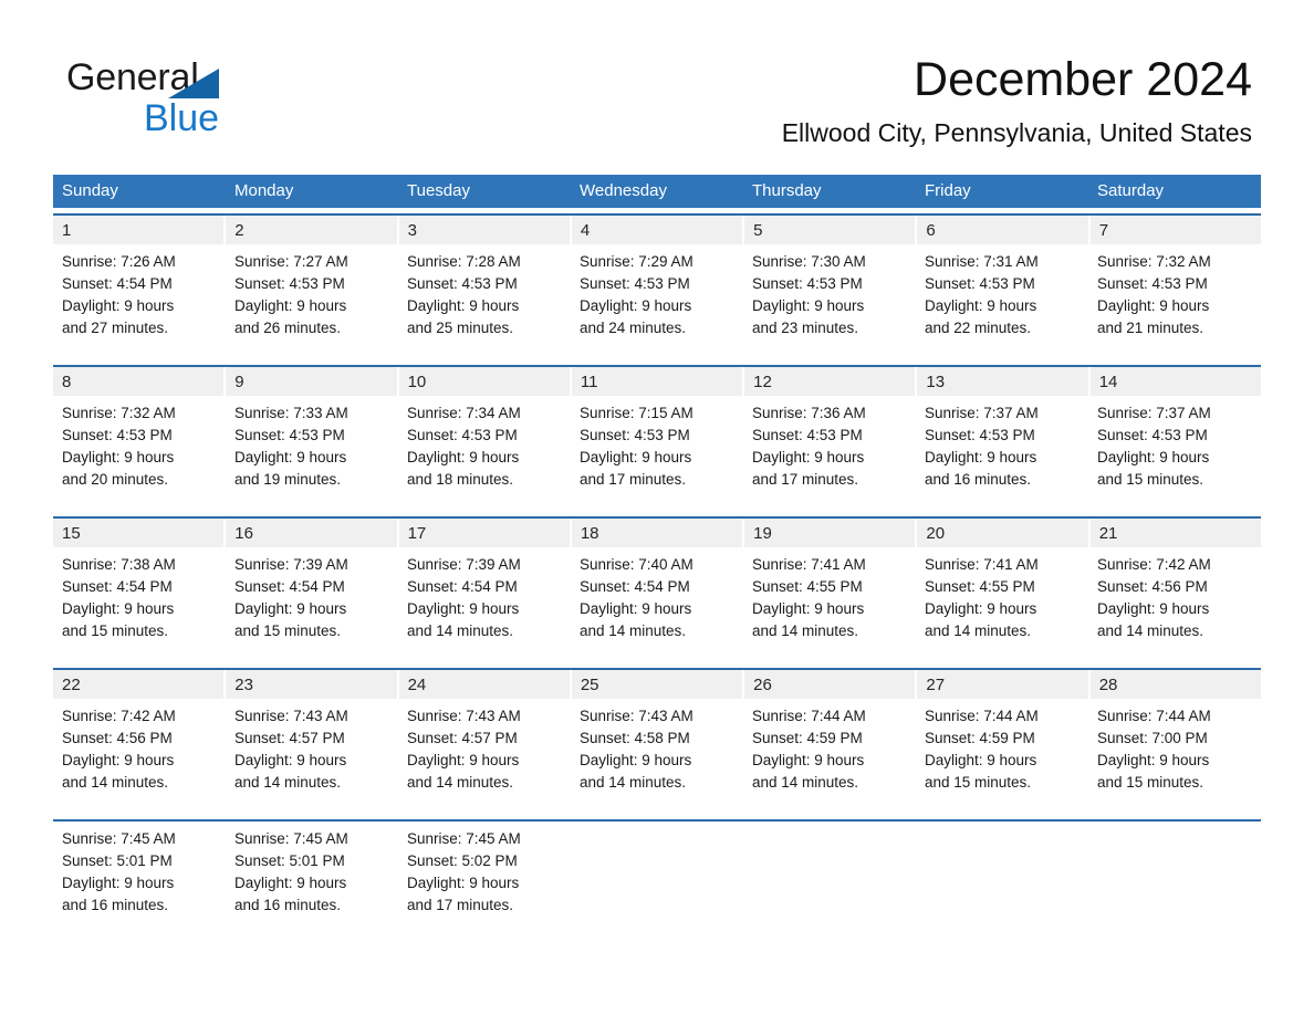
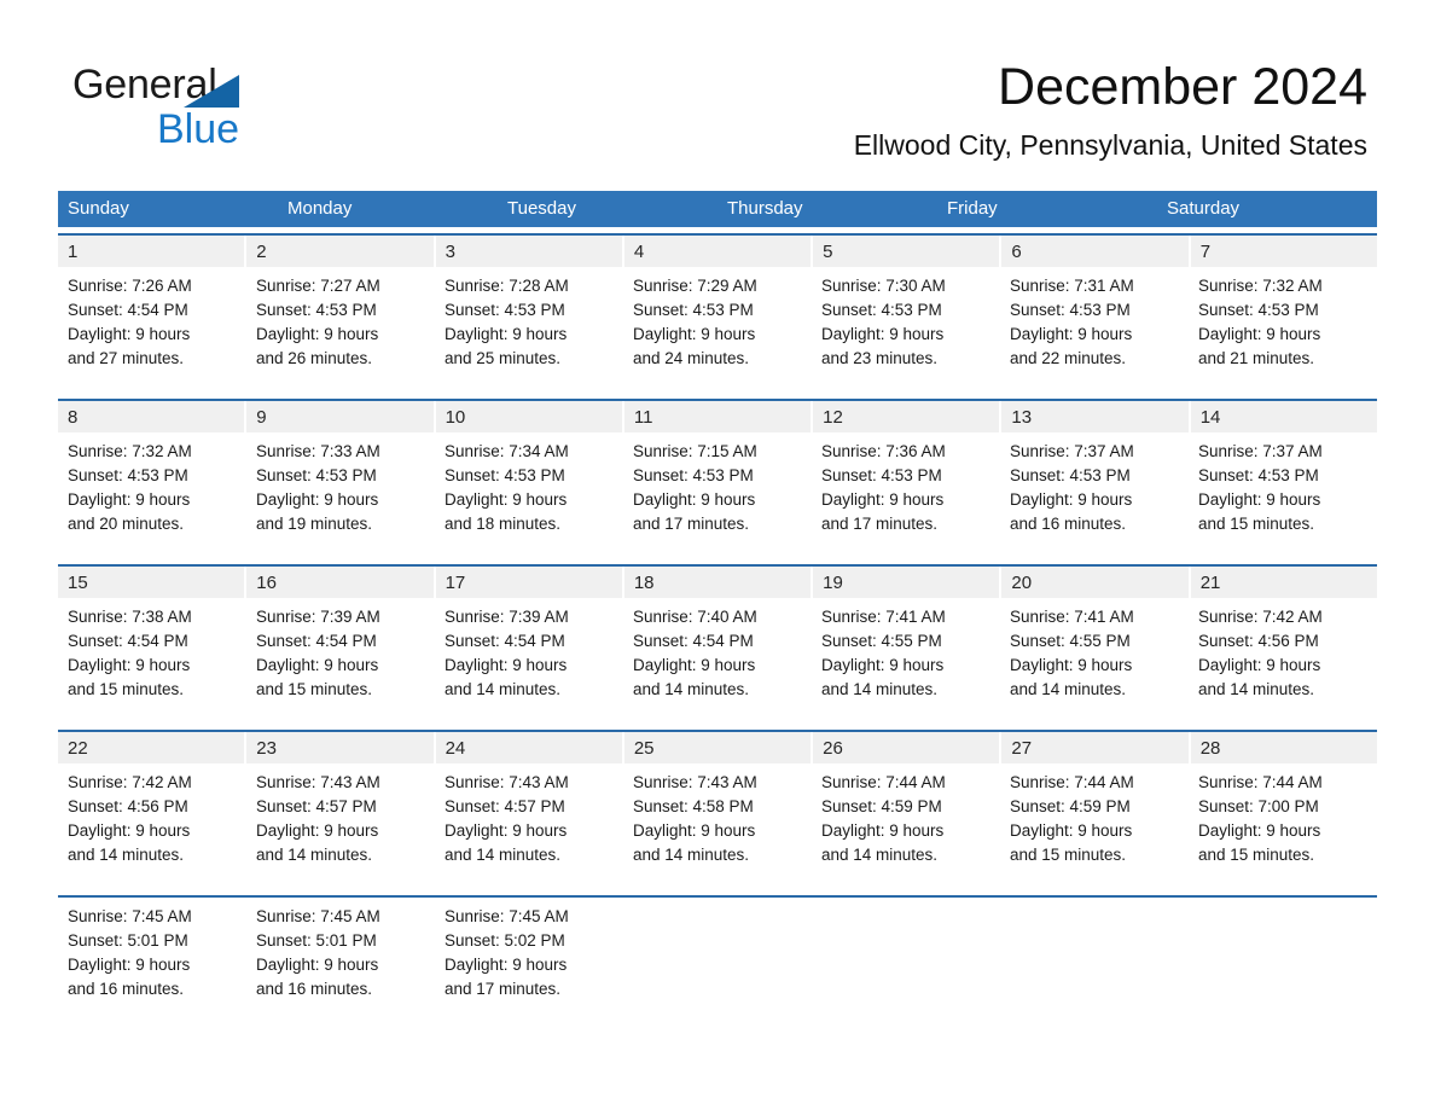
  General
  Blue
  December 2024
  Ellwood City, Pennsylvania, United States
  Sunday
  Monday
  Tuesday
- Wednesday
  Thursday
  Friday
  Saturday
  1
  2
  3
  4
  5
  6
  7
  Sunrise: 7:26 AM
  Sunset: 4:54 PM
  Daylight: 9 hours
  and 27 minutes.
  Sunrise: 7:27 AM
  Sunset: 4:53 PM
  Daylight: 9 hours
  and 26 minutes.
  Sunrise: 7:28 AM
  Sunset: 4:53 PM
  Daylight: 9 hours
  and 25 minutes.
  Sunrise: 7:29 AM
  Sunset: 4:53 PM
  Daylight: 9 hours
  and 24 minutes.
  Sunrise: 7:30 AM
  Sunset: 4:53 PM
  Daylight: 9 hours
  and 23 minutes.
  Sunrise: 7:31 AM
  Sunset: 4:53 PM
  Daylight: 9 hours
  and 22 minutes.
  Sunrise: 7:32 AM
  Sunset: 4:53 PM
  Daylight: 9 hours
  and 21 minutes.
  8
  9
  10
  11
  12
  13
  14
  Sunrise: 7:32 AM
  Sunset: 4:53 PM
  Daylight: 9 hours
  and 20 minutes.
  Sunrise: 7:33 AM
  Sunset: 4:53 PM
  Daylight: 9 hours
  and 19 minutes.
  Sunrise: 7:34 AM
  Sunset: 4:53 PM
  Daylight: 9 hours
  and 18 minutes.
  Sunrise: 7:15 AM
  Sunset: 4:53 PM
  Daylight: 9 hours
  and 17 minutes.
  Sunrise: 7:36 AM
  Sunset: 4:53 PM
  Daylight: 9 hours
  and 17 minutes.
  Sunrise: 7:37 AM
  Sunset: 4:53 PM
  Daylight: 9 hours
  and 16 minutes.
  Sunrise: 7:37 AM
  Sunset: 4:53 PM
  Daylight: 9 hours
  and 15 minutes.
  15
  16
  17
  18
  19
  20
  21
  Sunrise: 7:38 AM
  Sunset: 4:54 PM
  Daylight: 9 hours
  and 15 minutes.
  Sunrise: 7:39 AM
  Sunset: 4:54 PM
  Daylight: 9 hours
  and 15 minutes.
  Sunrise: 7:39 AM
  Sunset: 4:54 PM
  Daylight: 9 hours
  and 14 minutes.
  Sunrise: 7:40 AM
  Sunset: 4:54 PM
  Daylight: 9 hours
  and 14 minutes.
  Sunrise: 7:41 AM
  Sunset: 4:55 PM
  Daylight: 9 hours
  and 14 minutes.
  Sunrise: 7:41 AM
  Sunset: 4:55 PM
  Daylight: 9 hours
  and 14 minutes.
  Sunrise: 7:42 AM
  Sunset: 4:56 PM
  Daylight: 9 hours
  and 14 minutes.
  22
  23
  24
  25
  26
  27
  28
  Sunrise: 7:42 AM
  Sunset: 4:56 PM
  Daylight: 9 hours
  and 14 minutes.
  Sunrise: 7:43 AM
  Sunset: 4:57 PM
  Daylight: 9 hours
  and 14 minutes.
  Sunrise: 7:43 AM
  Sunset: 4:57 PM
  Daylight: 9 hours
  and 14 minutes.
  Sunrise: 7:43 AM
  Sunset: 4:58 PM
  Daylight: 9 hours
  and 14 minutes.
  Sunrise: 7:44 AM
  Sunset: 4:59 PM
  Daylight: 9 hours
  and 14 minutes.
  Sunrise: 7:44 AM
  Sunset: 4:59 PM
  Daylight: 9 hours
  and 15 minutes.
  Sunrise: 7:44 AM
  Sunset: 7:00 PM
  Daylight: 9 hours
  and 15 minutes.
  Sunrise: 7:45 AM
  Sunset: 5:01 PM
  Daylight: 9 hours
  and 16 minutes.
  Sunrise: 7:45 AM
  Sunset: 5:01 PM
  Daylight: 9 hours
  and 16 minutes.
  Sunrise: 7:45 AM
  Sunset: 5:02 PM
  Daylight: 9 hours
  and 17 minutes.
